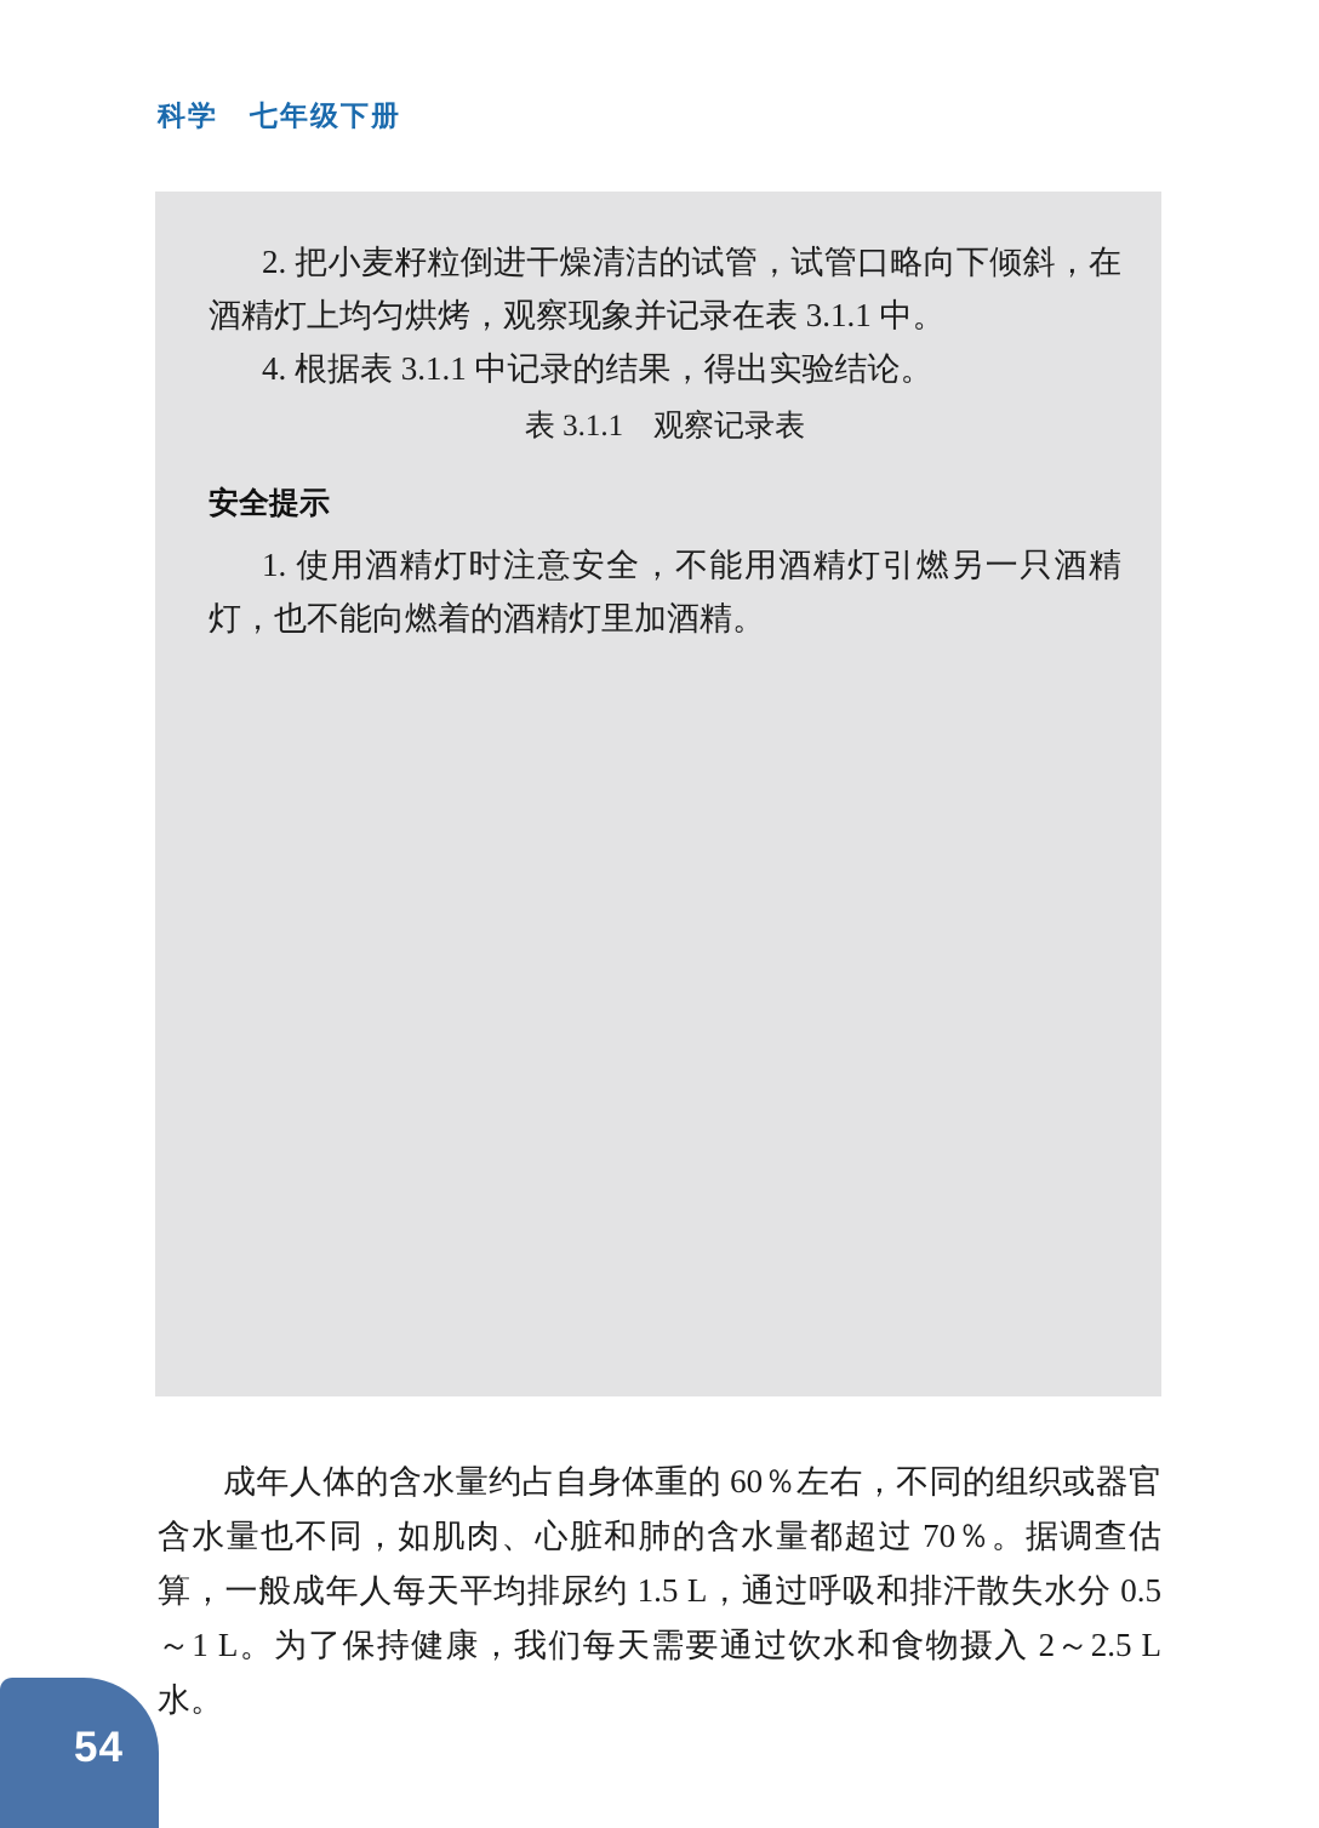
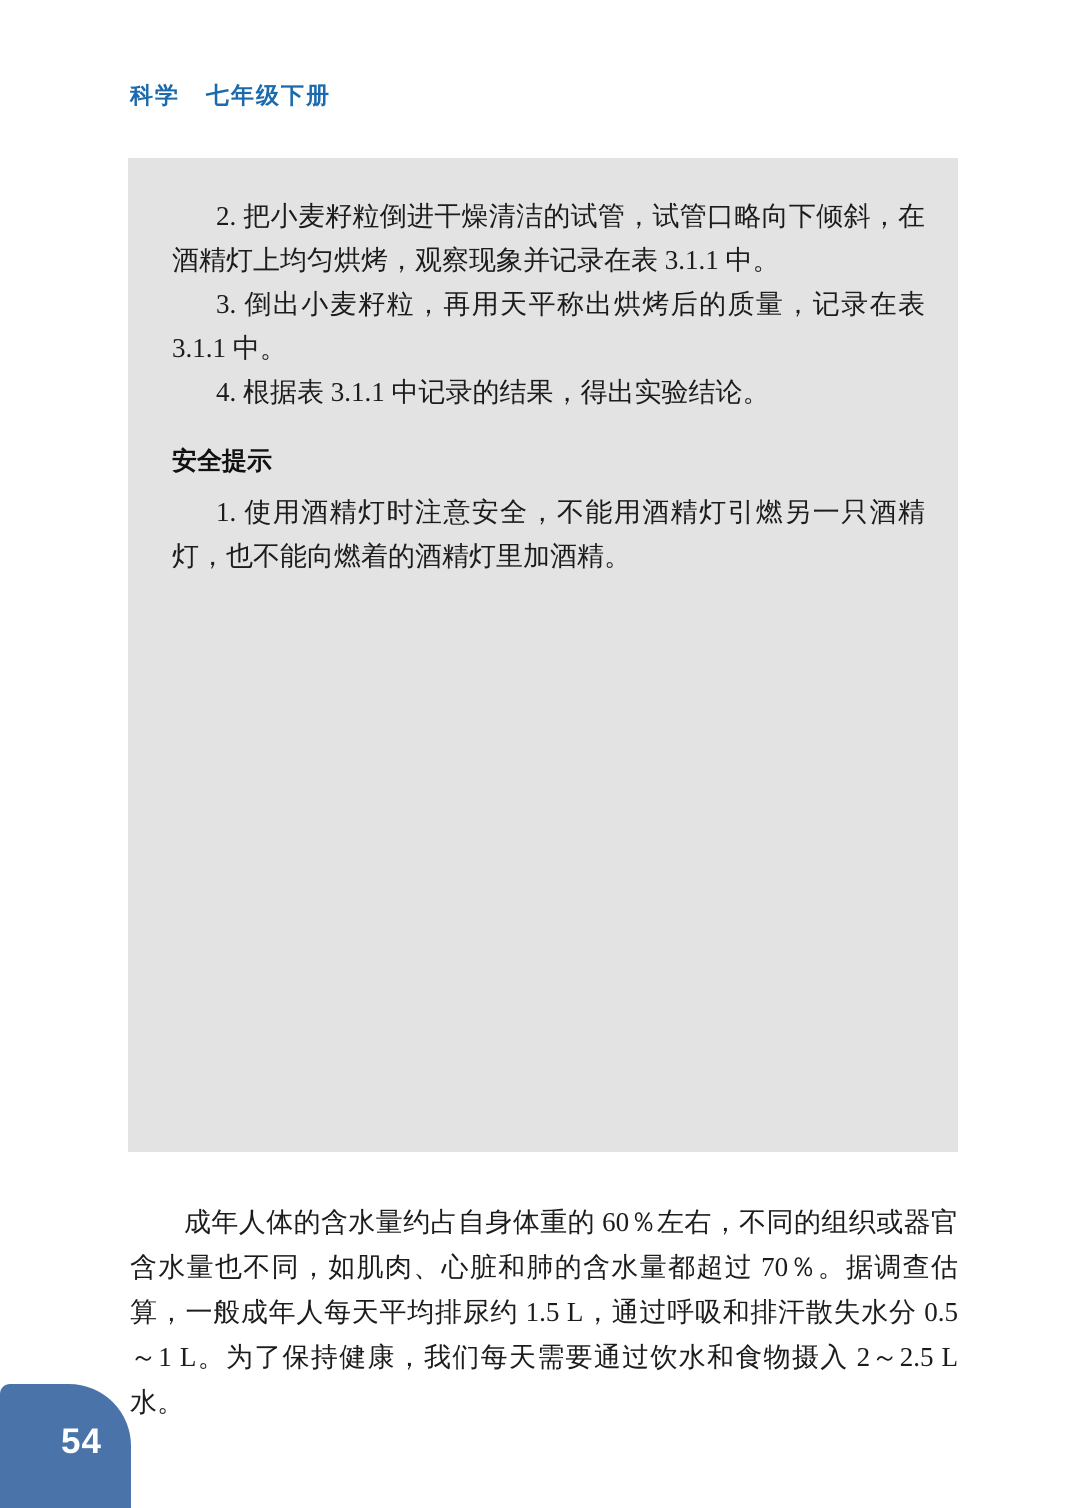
  科学
  七年级下册
  2. 把小麦籽粒倒进干燥清洁的试管，试管口略向下倾斜，在酒精灯上均匀烘烤，观察现象并记录在表 3.1.1 中。
+ 3. 倒出小麦籽粒，再用天平称出烘烤后的质量，记录在表 3.1.1 中。
  4. 根据表 3.1.1 中记录的结果，得出实验结论。
- 表 3.1.1 观察记录表
  安全提示
  1. 使用酒精灯时注意安全，不能用酒精灯引燃另一只酒精灯，也不能向燃着的酒精灯里加酒精。
  成年人体的含水量约占自身体重的 60％左右，不同的组织或器官含水量也不同，如肌肉、心脏和肺的含水量都超过 70％。据调查估算，一般成年人每天平均排尿约 1.5 L，通过呼吸和排汗散失水分 0.5～1 L。为了保持健康，我们每天需要通过饮水和食物摄入 2～2.5 L 水。
  54
